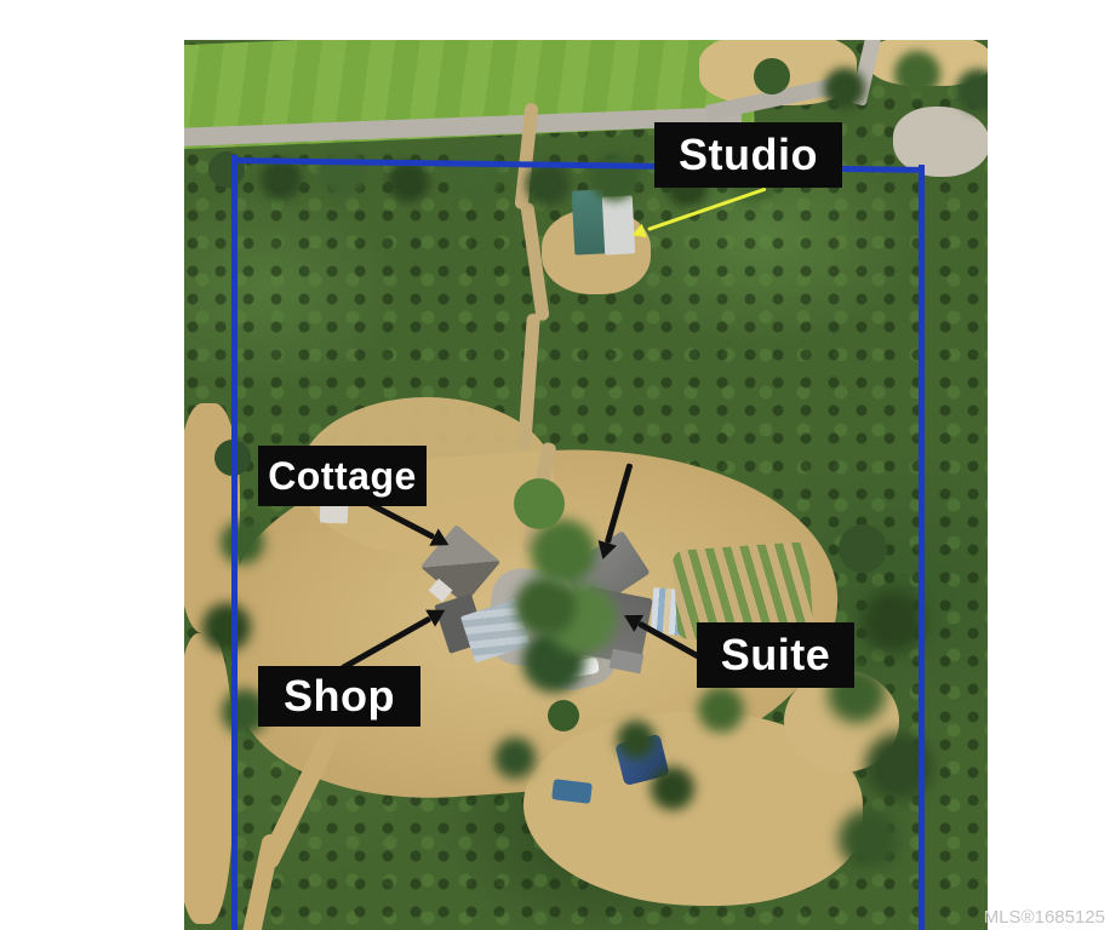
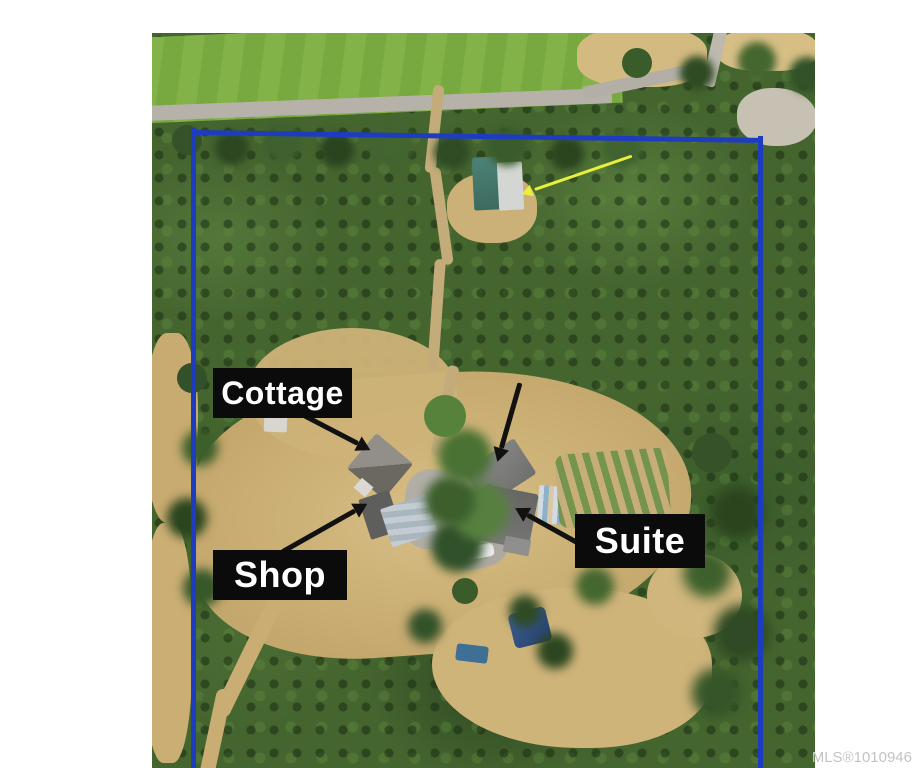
- Studio
  Cottage
  Shop
  Suite
- MLS®1685125
+ MLS®1010946
